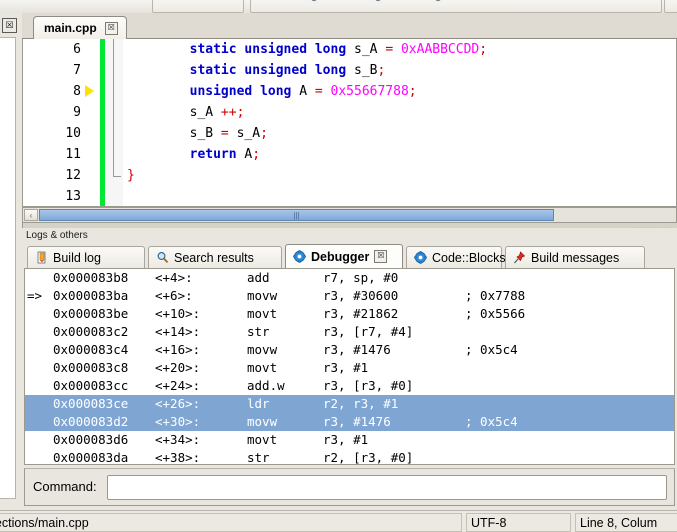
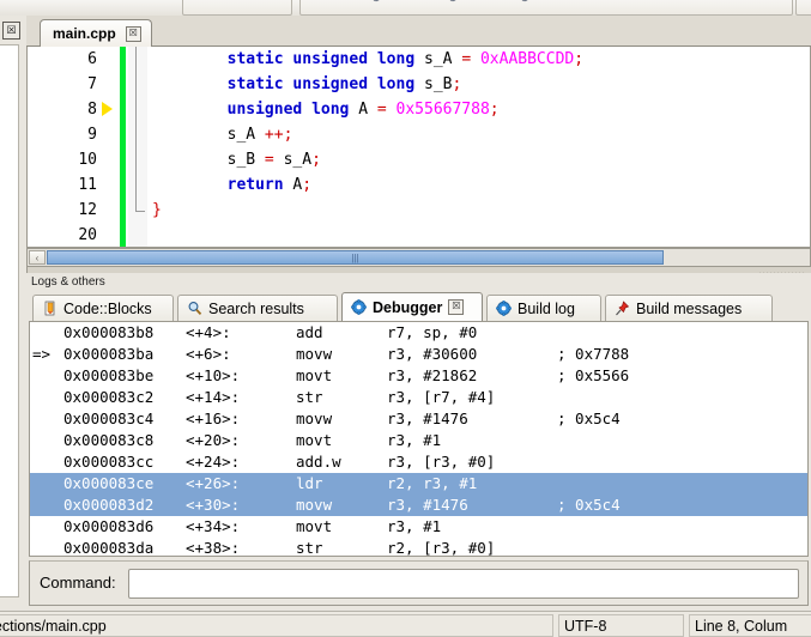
  ☒
  main.cpp
  ☒
  6
  static unsigned long s_A = 0xAABBCCDD;
  7
  static unsigned long s_B;
  8
  unsigned long A = 0x55667788;
  9
  s_A ++;
  10
  s_B = s_A;
  11
  return A;
  12
  }
- 13
+ 20
  ‹
  |||
  Logs & others
- Build log
+ Code::Blocks
  Search results
  Debugger
  ☒
- Code::Blocks
+ Build log
  Build messages
  0x000083b8
  <+4>:
  add
  r7, sp, #0
  =>
  0x000083ba
  <+6>:
  movw
  r3, #30600
  ; 0x7788
  0x000083be
  <+10>:
  movt
  r3, #21862
  ; 0x5566
  0x000083c2
  <+14>:
  str
  r3, [r7, #4]
  0x000083c4
  <+16>:
  movw
  r3, #1476
  ; 0x5c4
  0x000083c8
  <+20>:
  movt
  r3, #1
  0x000083cc
  <+24>:
  add.w
  r3, [r3, #0]
  0x000083ce
  <+26>:
  ldr
  r2, r3, #1
  0x000083d2
  <+30>:
  movw
  r3, #1476
  ; 0x5c4
  0x000083d6
  <+34>:
  movt
  r3, #1
  0x000083da
  <+38>:
  str
  r2, [r3, #0]
  Command:
  UTF-8
  Line 8, Colum
